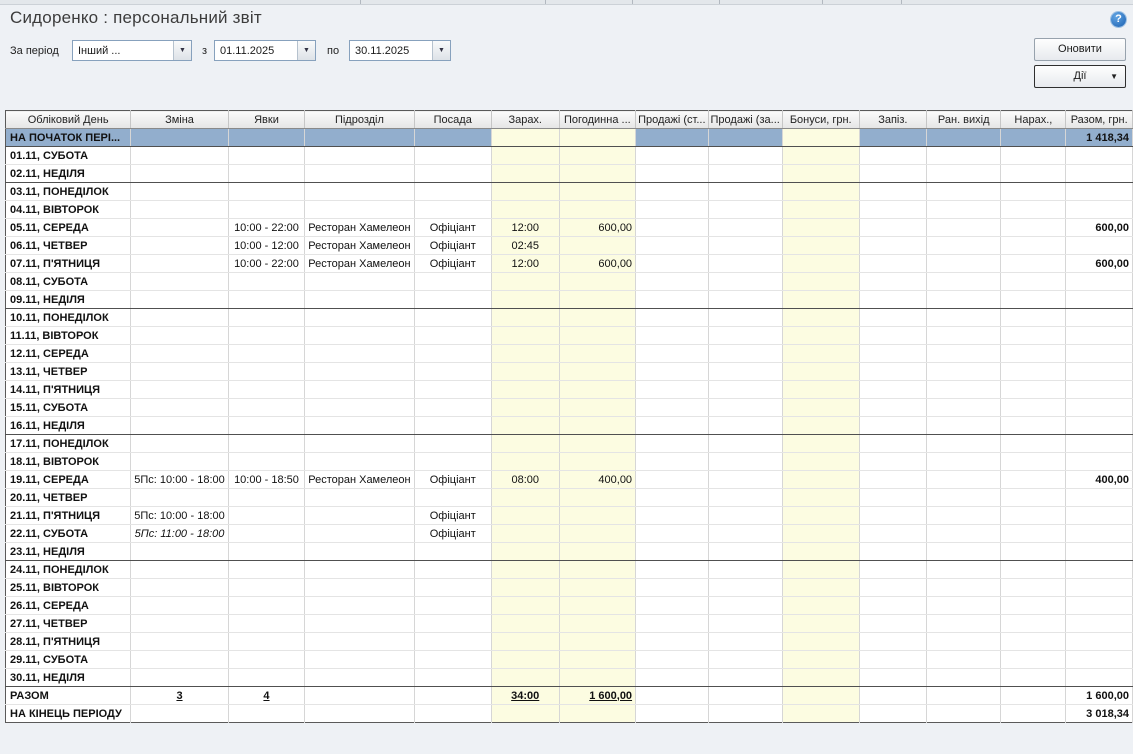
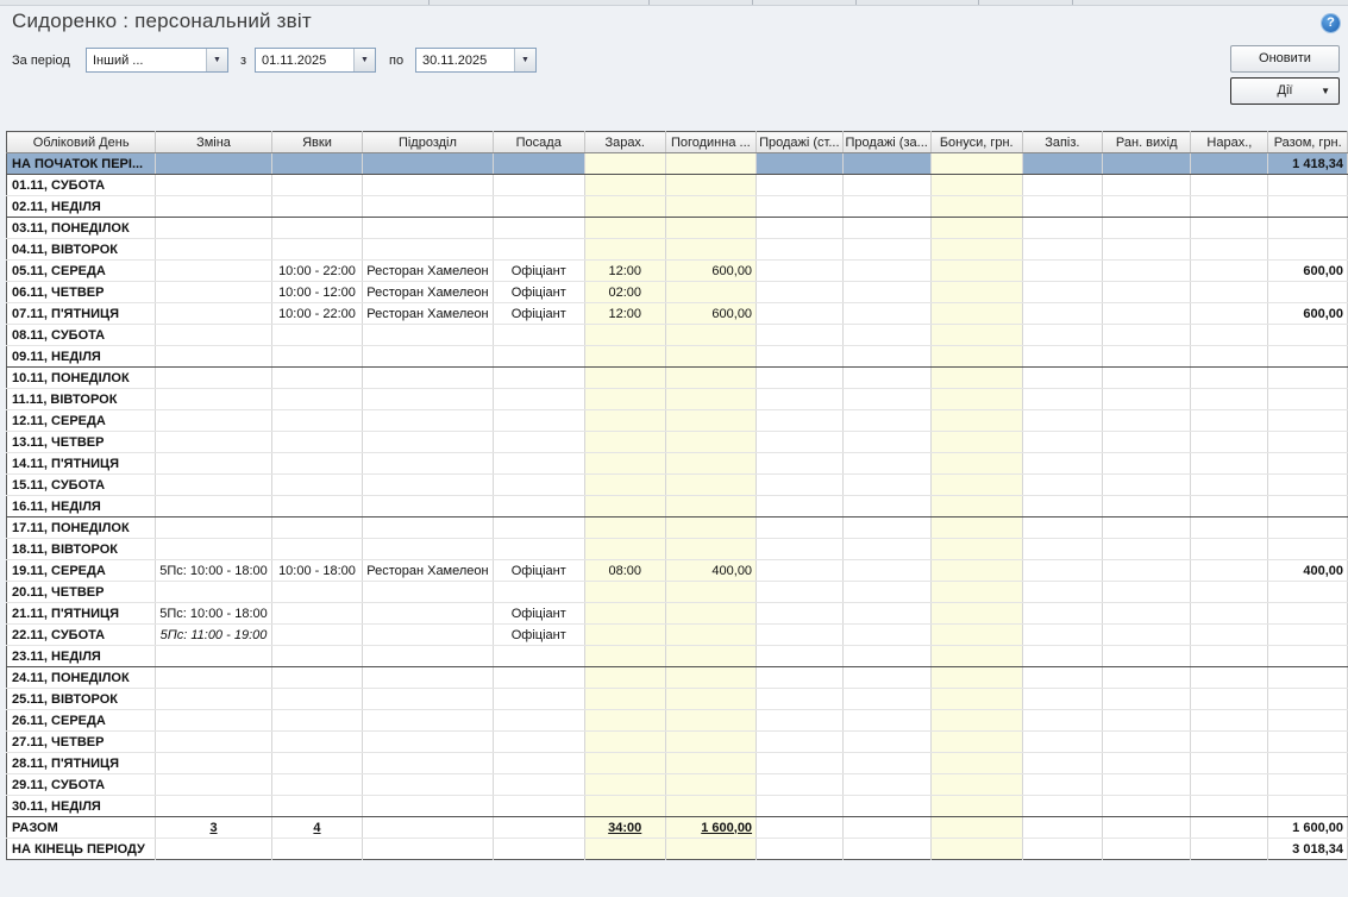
  Сидоренко : персональний звіт
  ?
  За період
  Інший ...
  з
  01.11.2025
  по
  30.11.2025
  Оновити
  Дії
  ▼
  Обліковий День	Зміна	Явки	Підрозділ	Посада	Зарах.	Погодинна ...	Продажі (ст...	Продажі (за...	Бонуси, грн.	Запіз.	Ран. вихід	Нарах.,	Разом, грн.
  НА ПОЧАТОК ПЕРІ...													1 418,34
  01.11, СУБОТА
  02.11, НЕДІЛЯ
  03.11, ПОНЕДІЛОК
  04.11, ВІВТОРОК
  05.11, СЕРЕДА		10:00 - 22:00	Ресторан Хамелеон	Офіціант	12:00	600,00							600,00
- 06.11, ЧЕТВЕР		10:00 - 12:00	Ресторан Хамелеон	Офіціант	02:45
+ 06.11, ЧЕТВЕР		10:00 - 12:00	Ресторан Хамелеон	Офіціант	02:00
  07.11, П'ЯТНИЦЯ		10:00 - 22:00	Ресторан Хамелеон	Офіціант	12:00	600,00							600,00
  08.11, СУБОТА
  09.11, НЕДІЛЯ
  10.11, ПОНЕДІЛОК
  11.11, ВІВТОРОК
  12.11, СЕРЕДА
  13.11, ЧЕТВЕР
  14.11, П'ЯТНИЦЯ
  15.11, СУБОТА
  16.11, НЕДІЛЯ
  17.11, ПОНЕДІЛОК
  18.11, ВІВТОРОК
- 19.11, СЕРЕДА	5Пс: 10:00 - 18:00	10:00 - 18:50	Ресторан Хамелеон	Офіціант	08:00	400,00							400,00
+ 19.11, СЕРЕДА	5Пс: 10:00 - 18:00	10:00 - 18:00	Ресторан Хамелеон	Офіціант	08:00	400,00							400,00
  20.11, ЧЕТВЕР
  21.11, П'ЯТНИЦЯ	5Пс: 10:00 - 18:00			Офіціант
- 22.11, СУБОТА	5Пс: 11:00 - 18:00			Офіціант
+ 22.11, СУБОТА	5Пс: 11:00 - 19:00			Офіціант
  23.11, НЕДІЛЯ
  24.11, ПОНЕДІЛОК
  25.11, ВІВТОРОК
  26.11, СЕРЕДА
  27.11, ЧЕТВЕР
  28.11, П'ЯТНИЦЯ
  29.11, СУБОТА
  30.11, НЕДІЛЯ
  РАЗОМ	3	4			34:00	1 600,00							1 600,00
  НА КІНЕЦЬ ПЕРІОДУ													3 018,34
